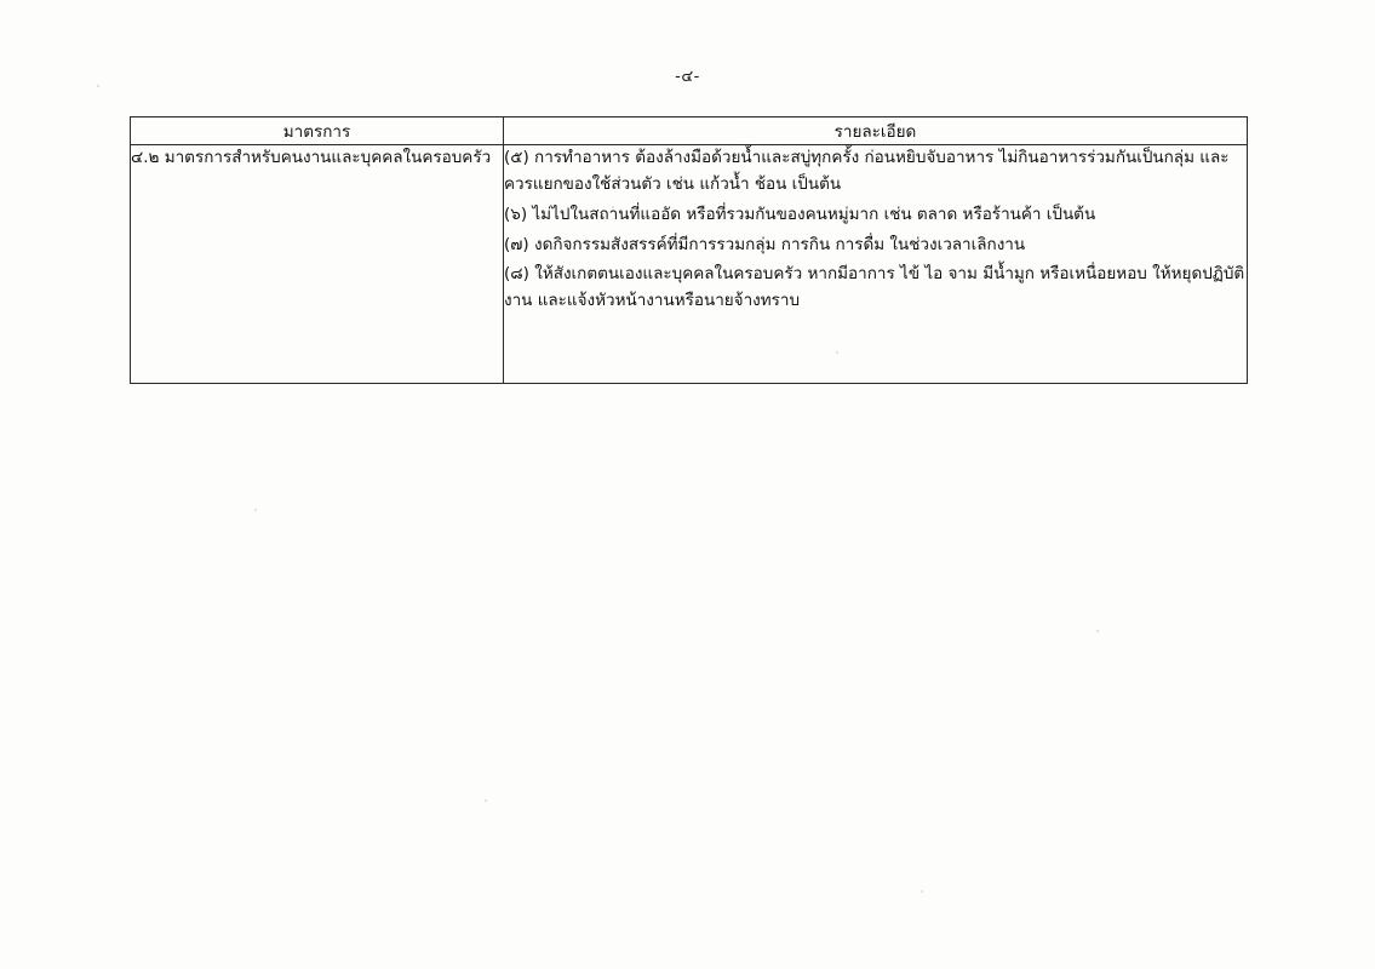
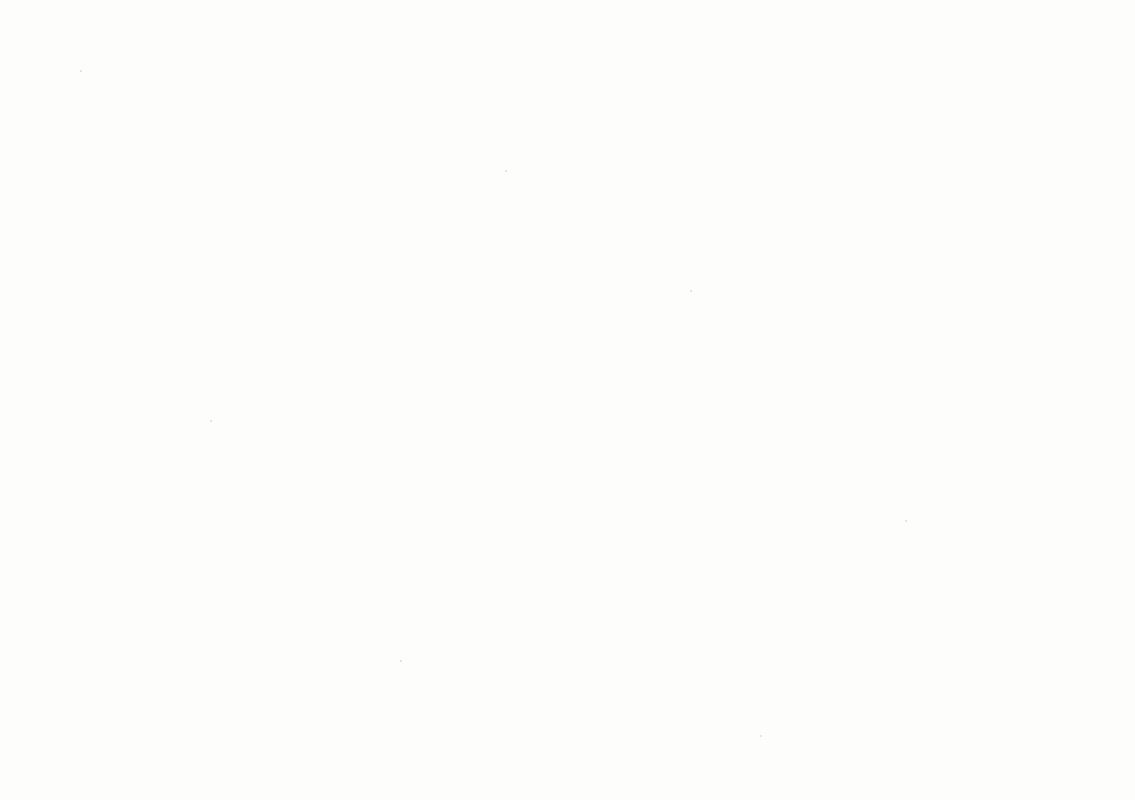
- -๔-
- มาตรการ	รายละเอียด
- ๔.๒ มาตรการสำหรับคนงานและบุคคลในครอบครัว	(๕) การทำอาหาร ต้องล้างมือด้วยน้ำและสบู่ทุกครั้ง ก่อนหยิบจับอาหาร ไม่กินอาหารร่วมกันเป็นกลุ่ม และควรแยกของใช้ส่วนตัว เช่น แก้วน้ำ ช้อน เป็นต้น (๖) ไม่ไปในสถานที่แออัด หรือที่รวมกันของคนหมู่มาก เช่น ตลาด หรือร้านค้า เป็นต้น (๗) งดกิจกรรมสังสรรค์ที่มีการรวมกลุ่ม การกิน การดื่ม ในช่วงเวลาเลิกงาน (๘) ให้สังเกตตนเองและบุคคลในครอบครัว หากมีอาการ ไข้ ไอ จาม มีน้ำมูก หรือเหนื่อยหอบ ให้หยุดปฏิบัติงาน และแจ้งหัวหน้างานหรือนายจ้างทราบ
